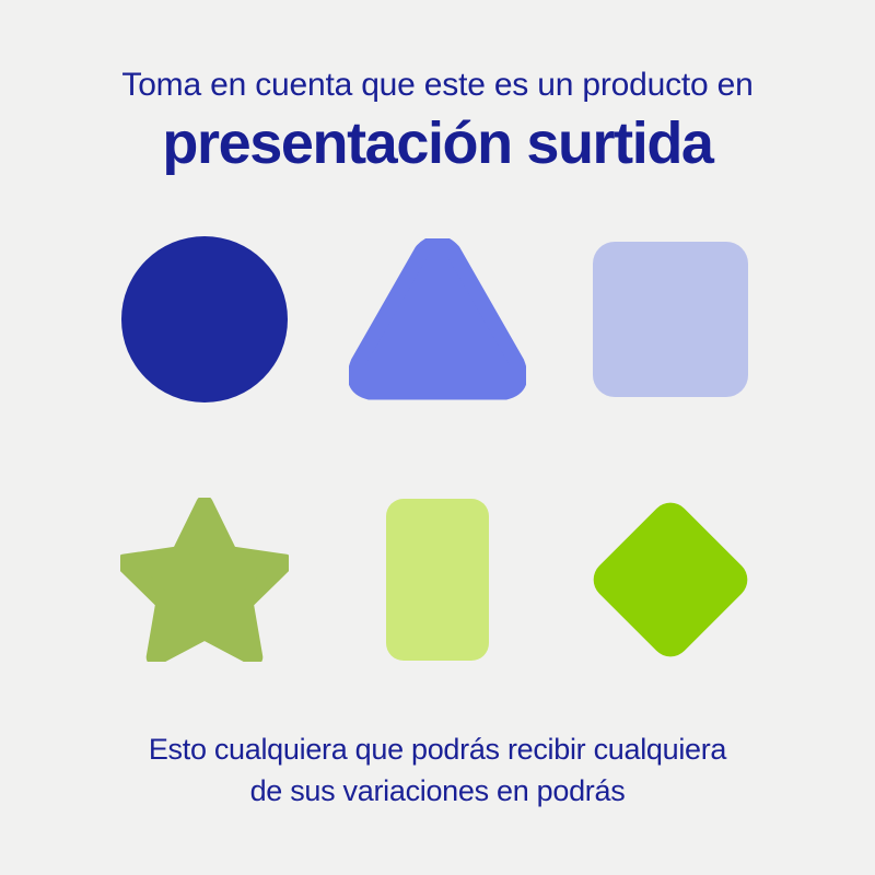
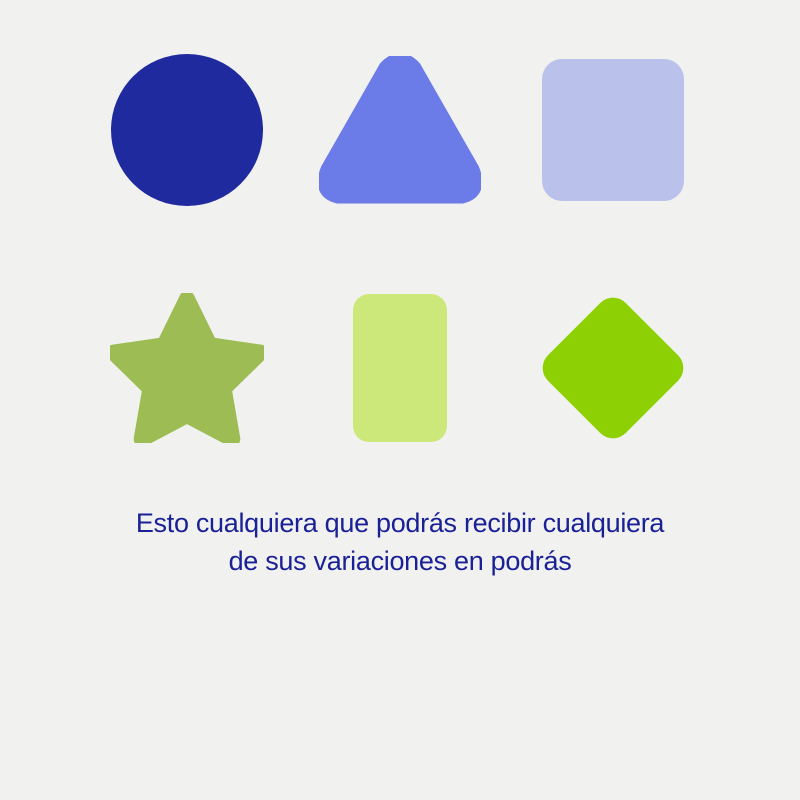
- Toma en cuenta que este es un producto en
- presentación surtida
  Esto cualquiera que podrás recibir cualquiera
  de sus variaciones en podrás
